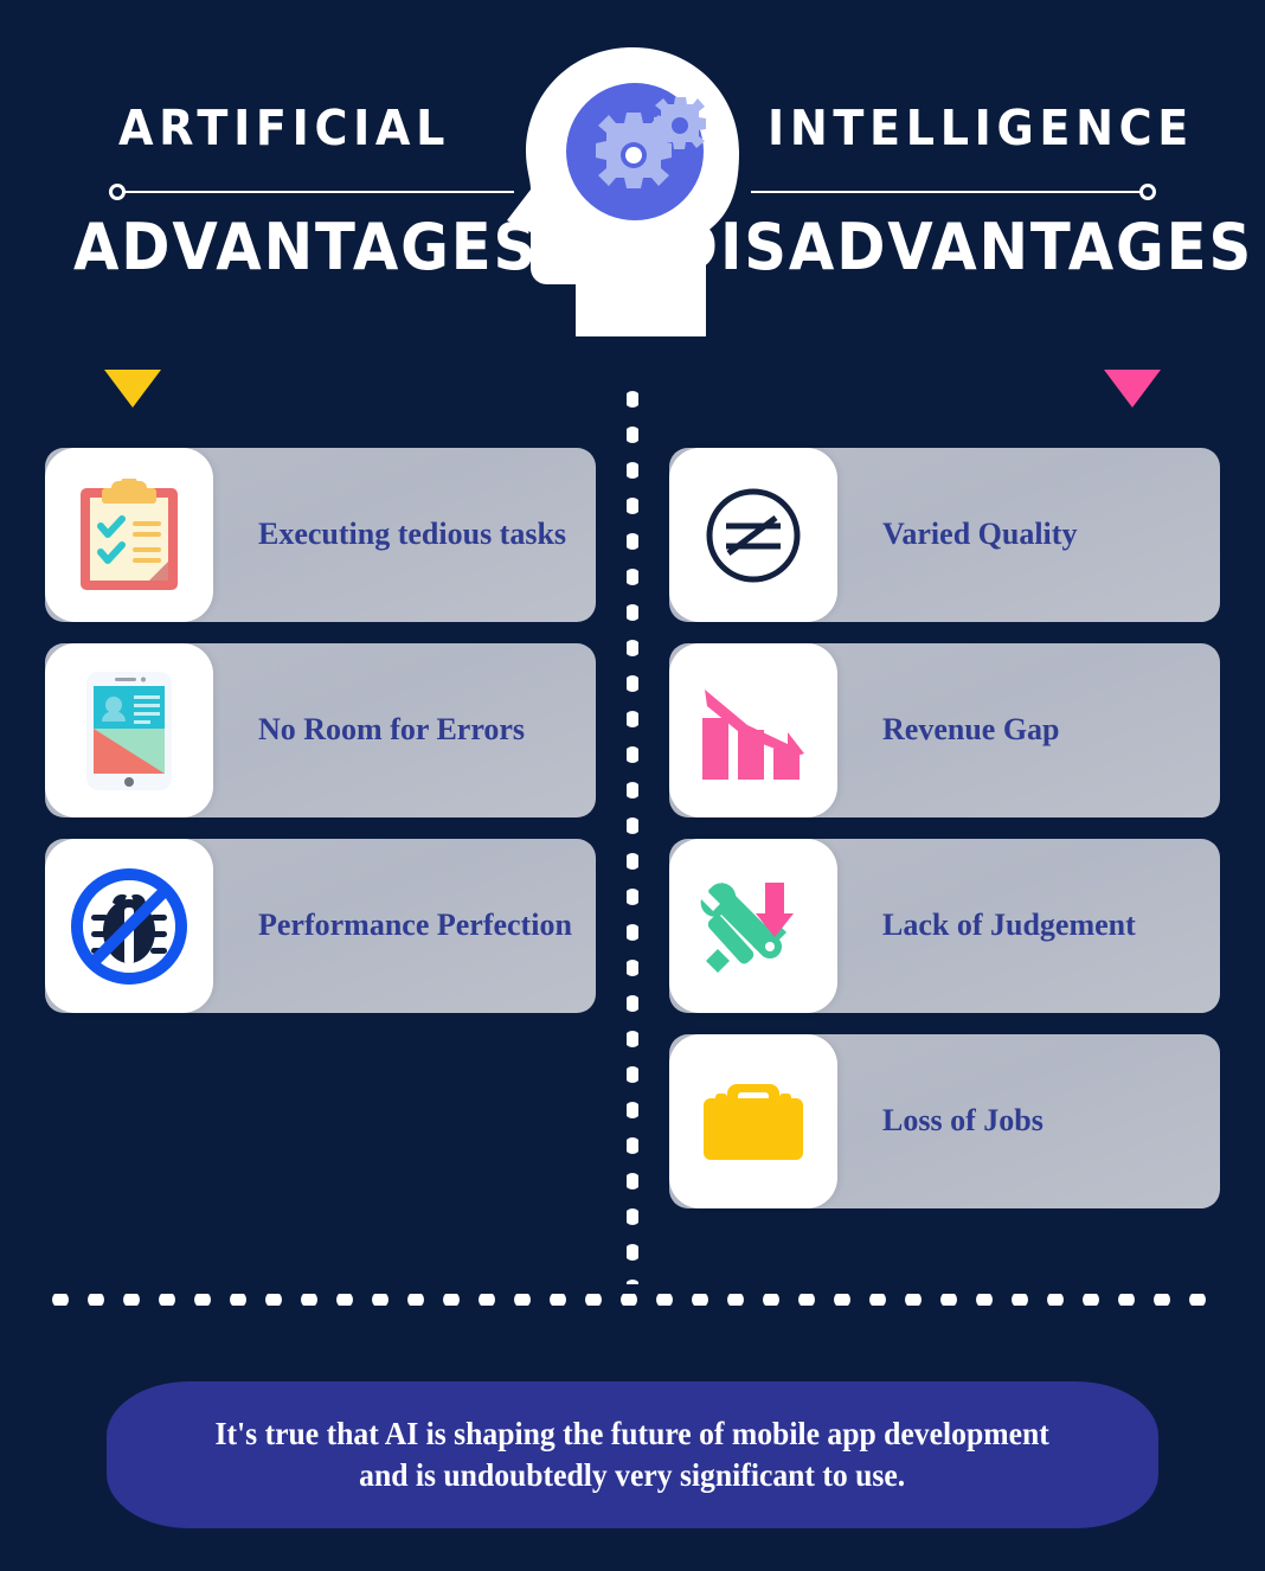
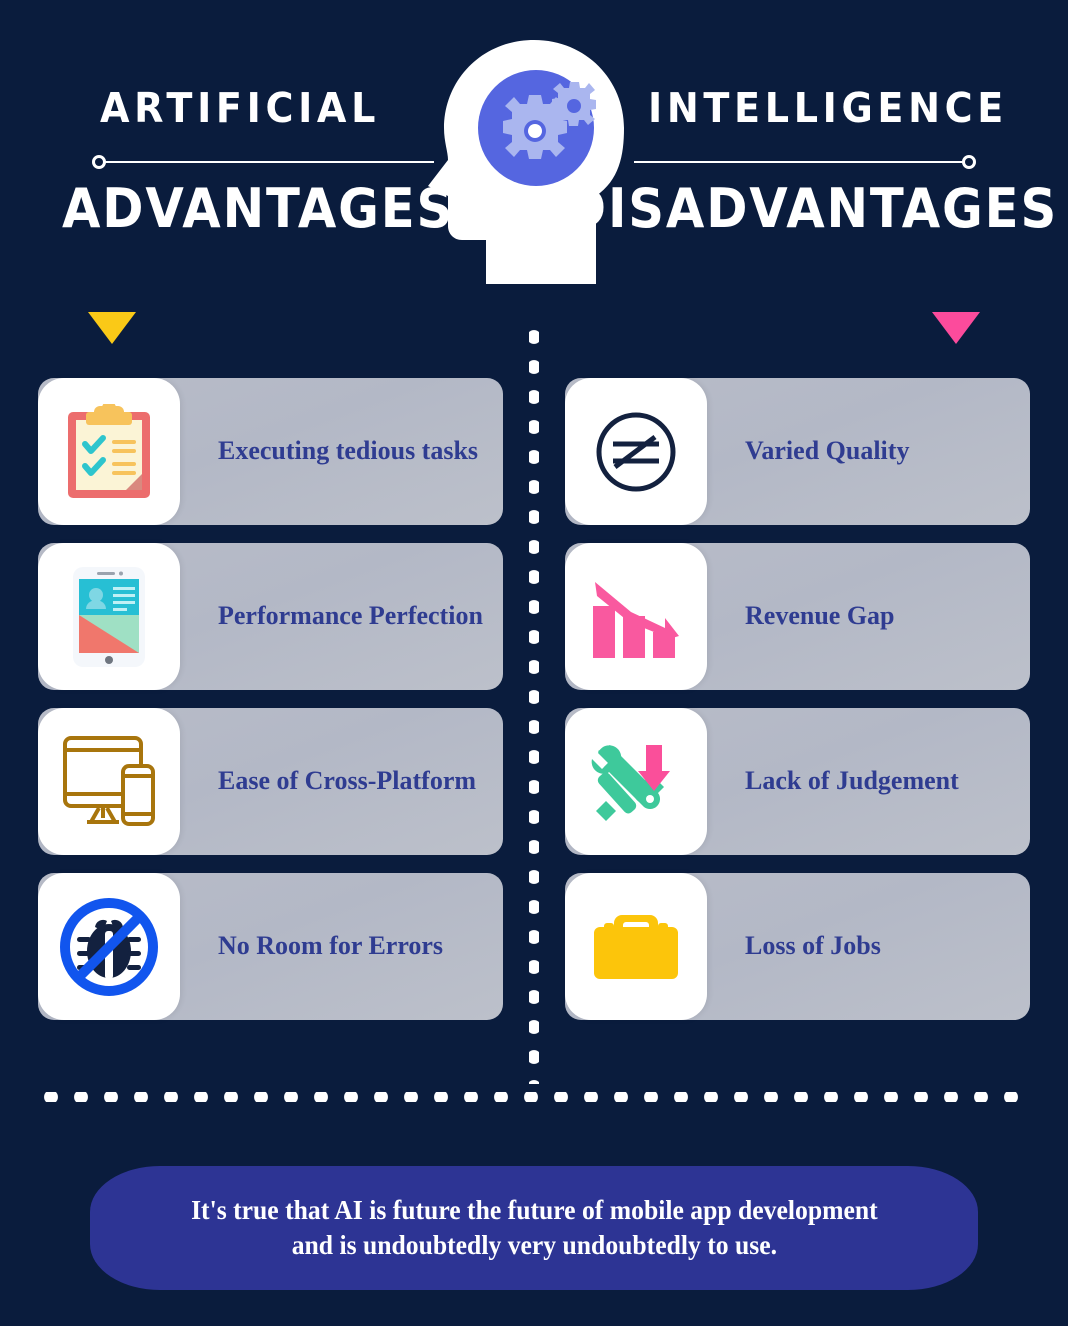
  ARTIFICIAL
  INTELLIGENCE
  ADVANTAGES
  ISADVANTAGES
  Executing tedious tasks
- No Room for Errors
+ Performance Perfection
+ Ease of Cross-Platform
- Performance Perfection
+ No Room for Errors
  Varied Quality
  Revenue Gap
  Lack of Judgement
  Loss of Jobs
- It's true that AI is shaping the future of mobile app development
+ It's true that AI is future the future of mobile app development
- and is undoubtedly very significant to use.
+ and is undoubtedly very undoubtedly to use.
